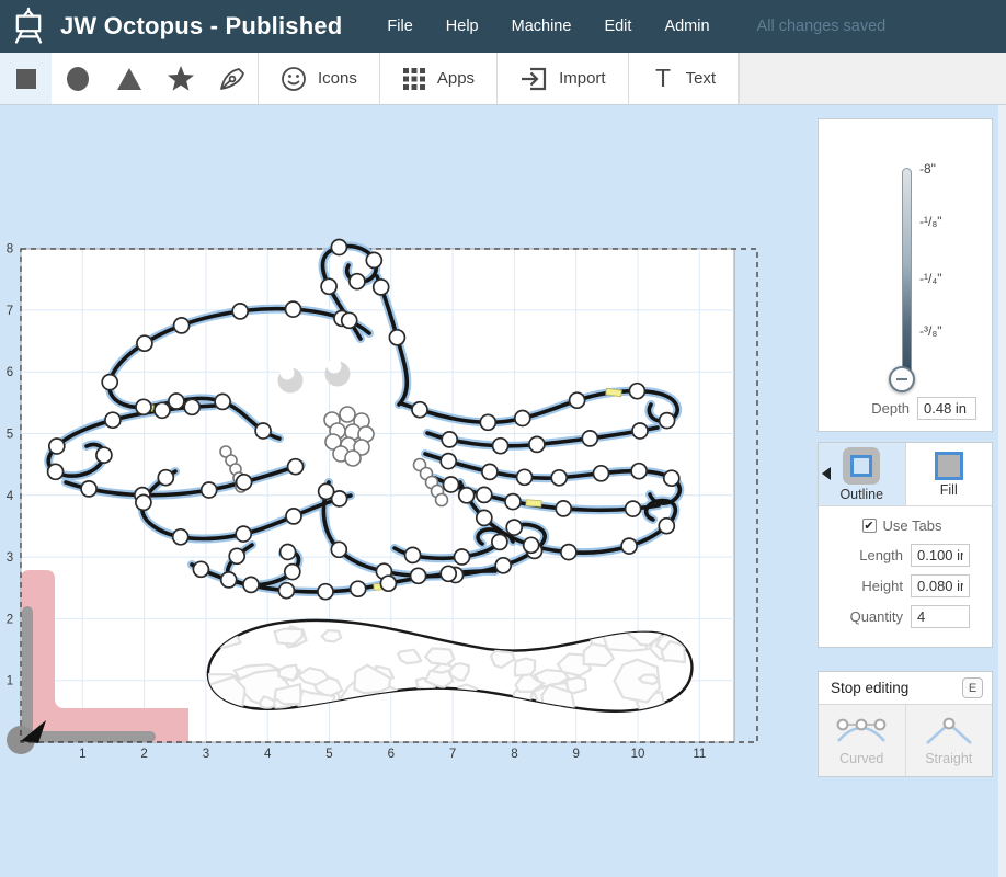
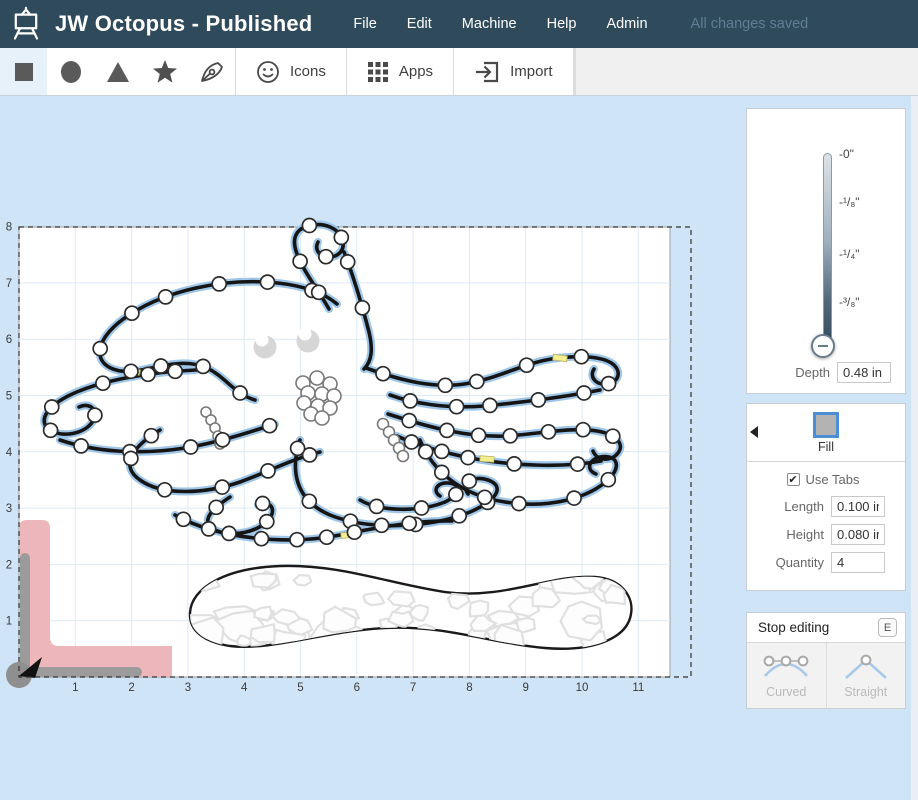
  JW Octopus - Published
  File
- Help
+ Edit
  Machine
- Edit
+ Help
  Admin
  All changes saved
  Icons
  Apps
  Import
- T
- Text
  1
  2
  3
  4
  5
  6
  7
  8
  9
  10
  11
  1
  2
  3
  4
  5
  6
  7
  8
- -8"
+ -0"
  -¹/₈"
  -¹/₄"
  -³/₈"
  Depth
  0.48 in
- Outline
  Fill
  ✔
  Use Tabs
  Length
  0.100 i
  Height
  0.080 i
  Quantity
  4
  Stop editing
  E
  Curved
  Straight
